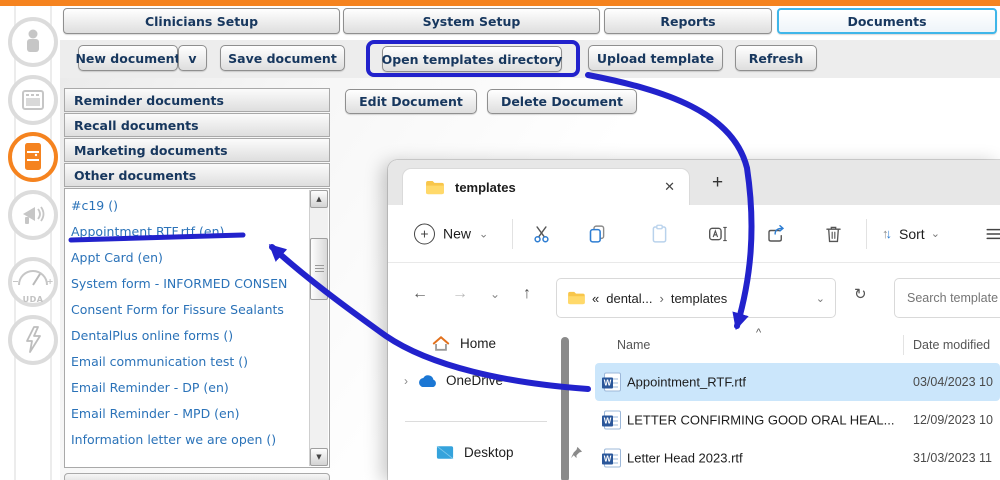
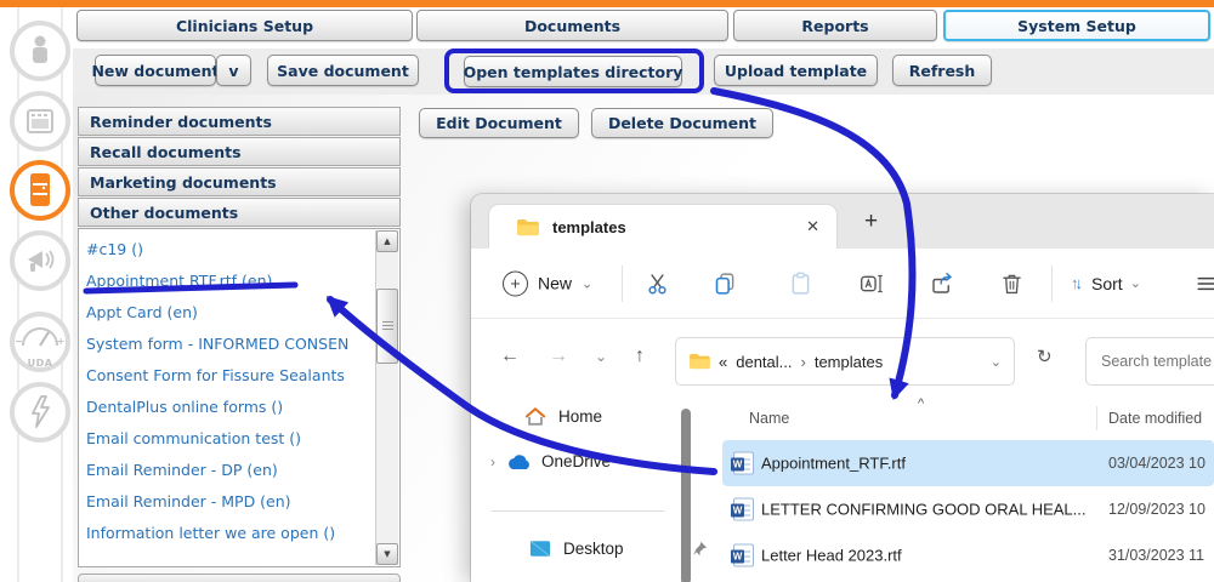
  −
  +
  UDA
  Clinicians Setup
- System Setup
+ Documents
  Reports
- Documents
+ System Setup
  New documen
  v
  Save document
  Open templates directory
  Upload template
  Refresh
  Edit Document
  Delete Document
  Reminder documents
  Recall documents
  Marketing documents
  Other documents
  #c19 ()
  Appointment RTF.rtf (en)
  Appt Card (en)
  System form - INFORMED CONSEN
  Consent Form for Fissure Sealants
  DentalPlus online forms ()
  Email communication test ()
  Email Reminder - DP (en)
  Email Reminder - MPD (en)
  Information letter we are open ()
  ▲
  ▼
  templates
  ✕
  +
  +
  New
  ⌄
  ↑↓
  Sort
  ⌄
  ←
  →
  ⌄
  ↑
  «
  dental...
  ›
  templates
  ⌄
  ↻
  Search template
  Home
  ›
  OneDriv
  Desktop
  Name
  ^
  Date modified
  W
  Appointment_RTF.rtf
  03/04/2023 10
  W
  LETTER CONFIRMING GOOD ORAL HEAL...
  12/09/2023 10
  W
  Letter Head 2023.rtf
  31/03/2023 11
